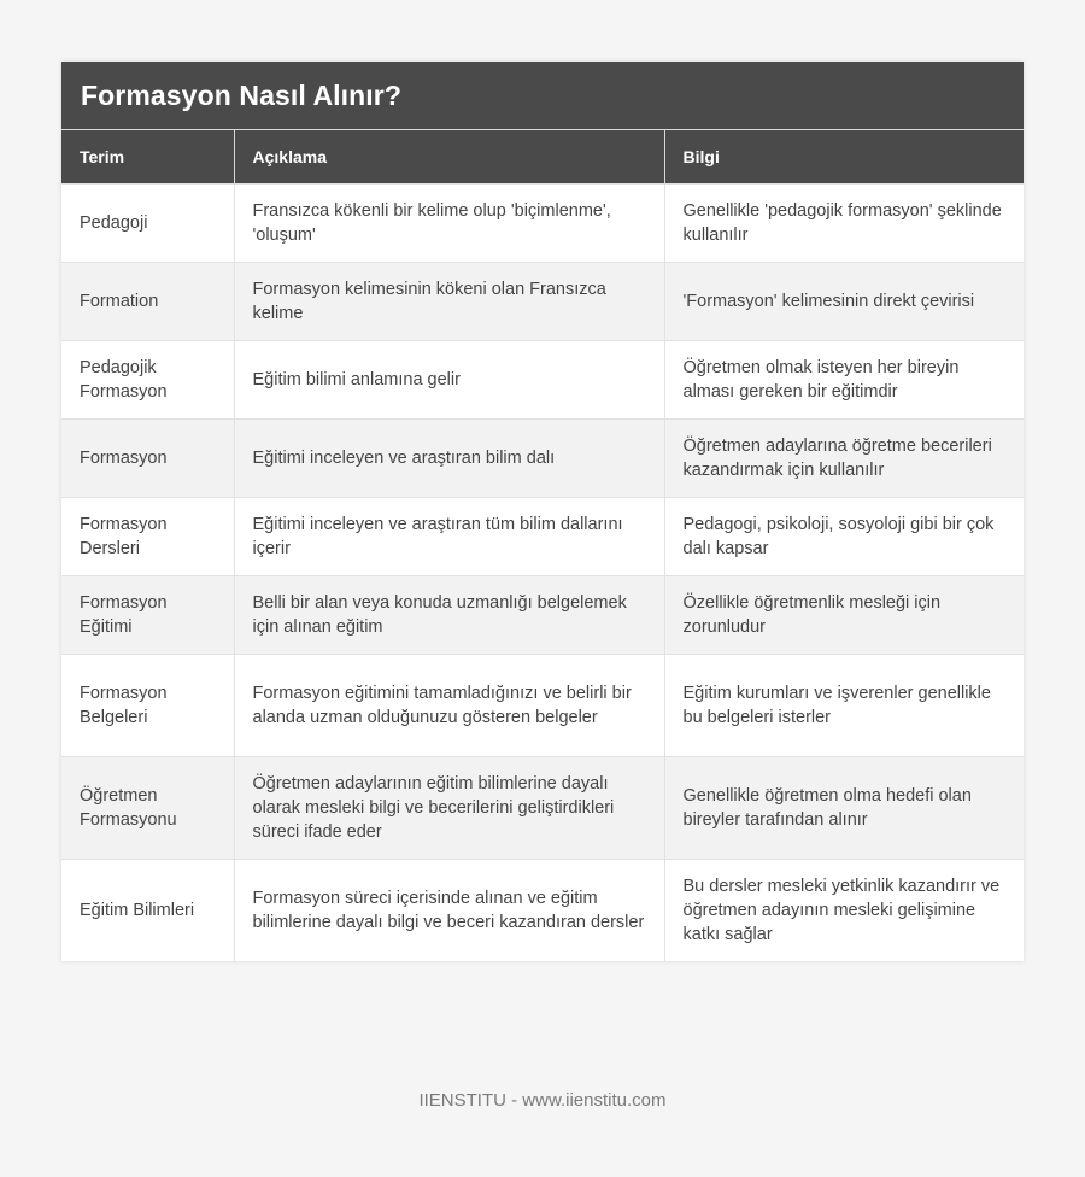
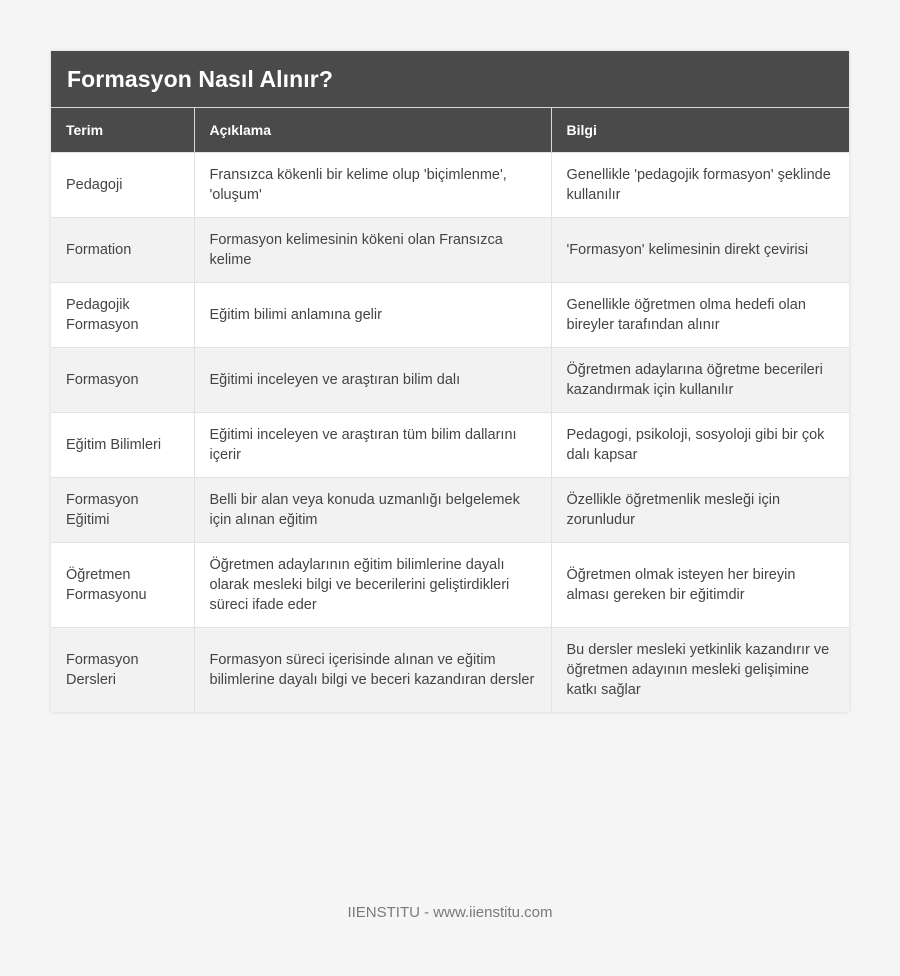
  Formasyon Nasıl Alınır?
  Terim	Açıklama	Bilgi
  Pedagoji	Fransızca kökenli bir kelime olup 'biçimlenme', 'oluşum'	Genellikle 'pedagojik formasyon' şeklinde kullanılır
  Formation	Formasyon kelimesinin kökeni olan Fransızca kelime	'Formasyon' kelimesinin direkt çevirisi
- Pedagojik Formasyon	Eğitim bilimi anlamına gelir	Öğretmen olmak isteyen her bireyin alması gereken bir eğitimdir
+ Pedagojik Formasyon	Eğitim bilimi anlamına gelir	Genellikle öğretmen olma hedefi olan bireyler tarafından alınır
  Formasyon	Eğitimi inceleyen ve araştıran bilim dalı	Öğretmen adaylarına öğretme becerileri kazandırmak için kullanılır
- Formasyon Dersleri	Eğitimi inceleyen ve araştıran tüm bilim dallarını içerir	Pedagogi, psikoloji, sosyoloji gibi bir çok dalı kapsar
+ Eğitim Bilimleri	Eğitimi inceleyen ve araştıran tüm bilim dallarını içerir	Pedagogi, psikoloji, sosyoloji gibi bir çok dalı kapsar
  Formasyon Eğitimi	Belli bir alan veya konuda uzmanlığı belgelemek için alınan eğitim	Özellikle öğretmenlik mesleği için zorunludur
- Formasyon Belgeleri	Formasyon eğitimini tamamladığınızı ve belirli bir alanda uzman olduğunuzu gösteren belgeler	Eğitim kurumları ve işverenler genellikle bu belgeleri isterler
- Öğretmen Formasyonu	Öğretmen adaylarının eğitim bilimlerine dayalı olarak mesleki bilgi ve becerilerini geliştirdikleri süreci ifade eder	Genellikle öğretmen olma hedefi olan bireyler tarafından alınır
+ Öğretmen Formasyonu	Öğretmen adaylarının eğitim bilimlerine dayalı olarak mesleki bilgi ve becerilerini geliştirdikleri süreci ifade eder	Öğretmen olmak isteyen her bireyin alması gereken bir eğitimdir
- Eğitim Bilimleri	Formasyon süreci içerisinde alınan ve eğitim bilimlerine dayalı bilgi ve beceri kazandıran dersler	Bu dersler mesleki yetkinlik kazandırır ve öğretmen adayının mesleki gelişimine katkı sağlar
+ Formasyon Dersleri	Formasyon süreci içerisinde alınan ve eğitim bilimlerine dayalı bilgi ve beceri kazandıran dersler	Bu dersler mesleki yetkinlik kazandırır ve öğretmen adayının mesleki gelişimine katkı sağlar
  IIENSTITU - www.iienstitu.com
